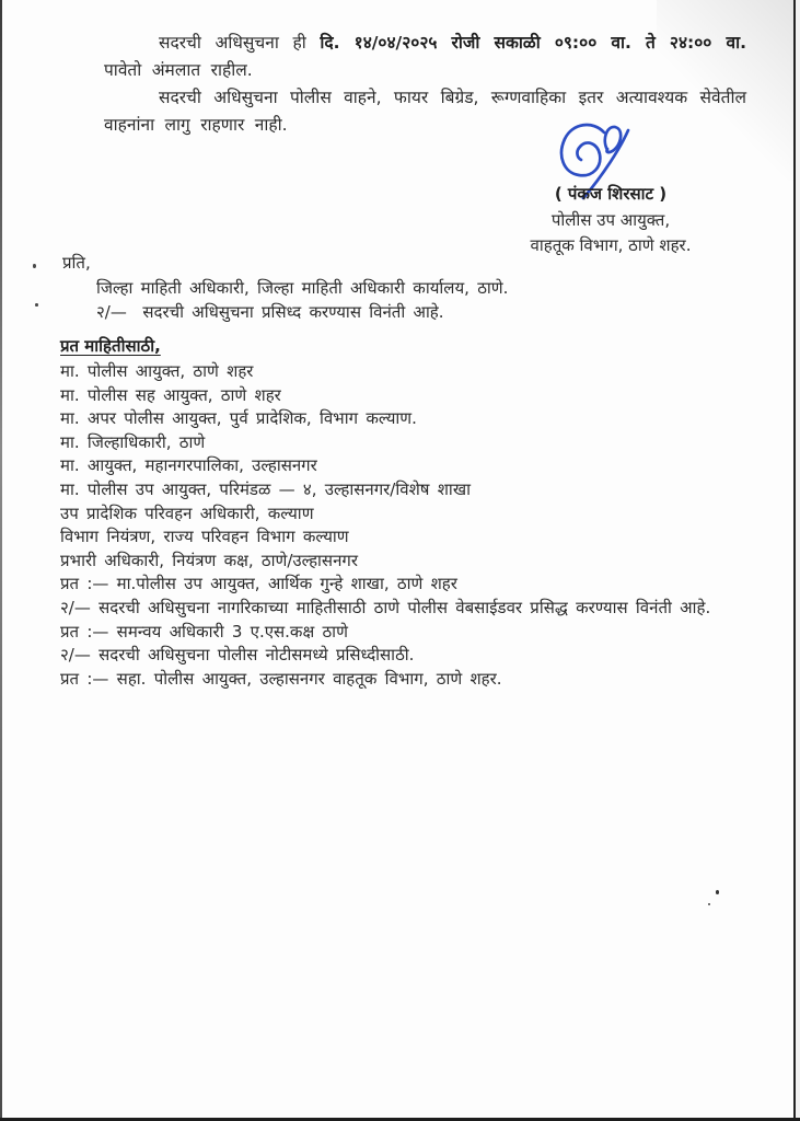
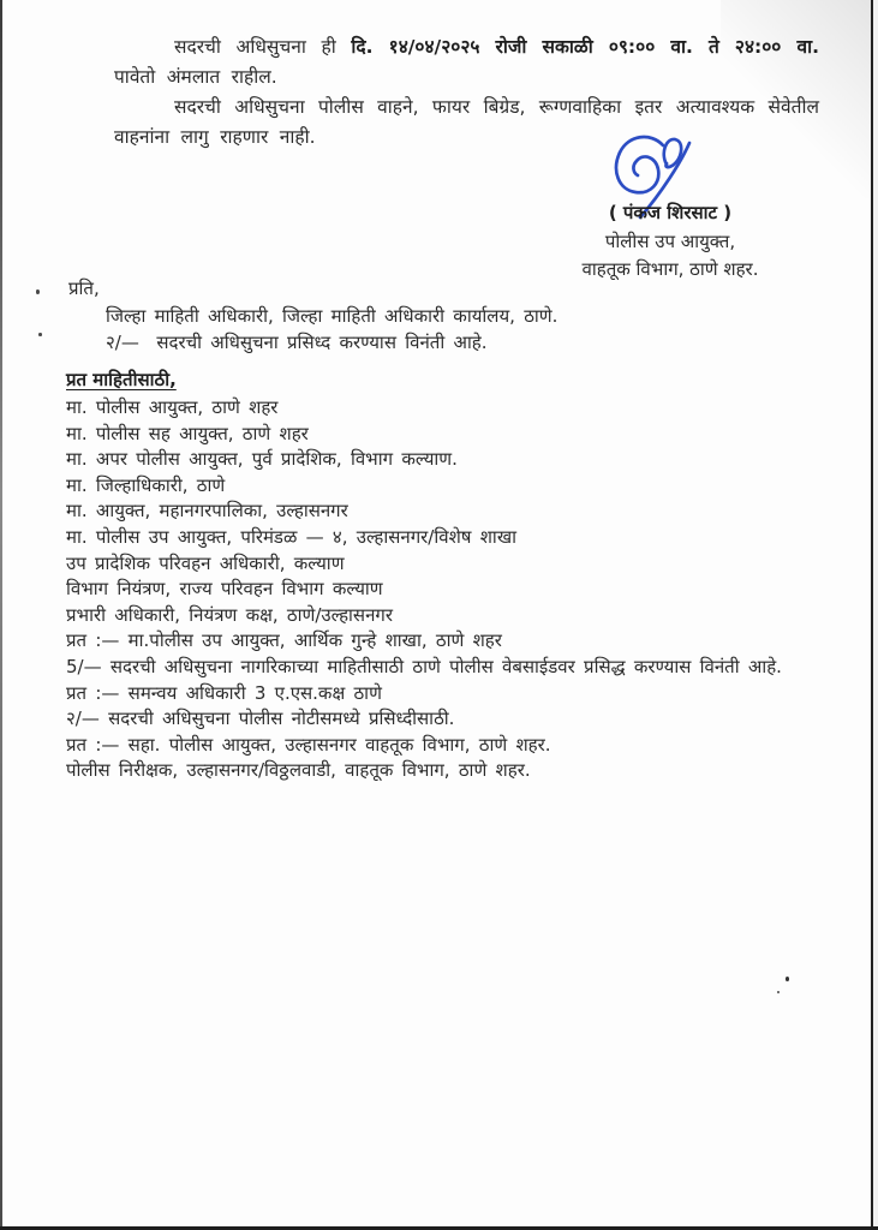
  सदरची अधिसुचना ही दि. १४/०४/२०२५ रोजी सकाळी ०९:०० वा. ते २४:०० वा. पावेतो अंमलात राहील.
  सदरची अधिसुचना पोलीस वाहने, फायर बिग्रेड, रूग्णवाहिका इतर अत्यावश्यक सेवेतील वाहनांना लागु राहणार नाही.
  ( पंकज शिरसाट )
  पोलीस उप आयुक्त,
  वाहतूक विभाग, ठाणे शहर.
  प्रति,
  जिल्हा माहिती अधिकारी, जिल्हा माहिती अधिकारी कार्यालय, ठाणे.
  २/— सदरची अधिसुचना प्रसिध्द करण्यास विनंती आहे.
  प्रत माहितीसाठी,
  मा. पोलीस आयुक्त, ठाणे शहर
  मा. पोलीस सह आयुक्त, ठाणे शहर
  मा. अपर पोलीस आयुक्त, पुर्व प्रादेशिक, विभाग कल्याण.
  मा. जिल्हाधिकारी, ठाणे
  मा. आयुक्त, महानगरपालिका, उल्हासनगर
  मा. पोलीस उप आयुक्त, परिमंडळ — ४, उल्हासनगर/विशेष शाखा
  उप प्रादेशिक परिवहन अधिकारी, कल्याण
  विभाग नियंत्रण, राज्य परिवहन विभाग कल्याण
  प्रभारी अधिकारी, नियंत्रण कक्ष, ठाणे/उल्हासनगर
  प्रत :— मा.पोलीस उप आयुक्त, आर्थिक गुन्हे शाखा, ठाणे शहर
- २/— सदरची अधिसुचना नागरिकाच्या माहितीसाठी ठाणे पोलीस वेबसाईडवर प्रसिद्ध करण्यास विनंती आहे.
+ 5/— सदरची अधिसुचना नागरिकाच्या माहितीसाठी ठाणे पोलीस वेबसाईडवर प्रसिद्ध करण्यास विनंती आहे.
  प्रत :— समन्वय अधिकारी 3 ए.एस.कक्ष ठाणे
  २/— सदरची अधिसुचना पोलीस नोटीसमध्ये प्रसिध्दीसाठी.
  प्रत :— सहा. पोलीस आयुक्त, उल्हासनगर वाहतूक विभाग, ठाणे शहर.
+ पोलीस निरीक्षक, उल्हासनगर/विठ्ठलवाडी, वाहतूक विभाग, ठाणे शहर.
